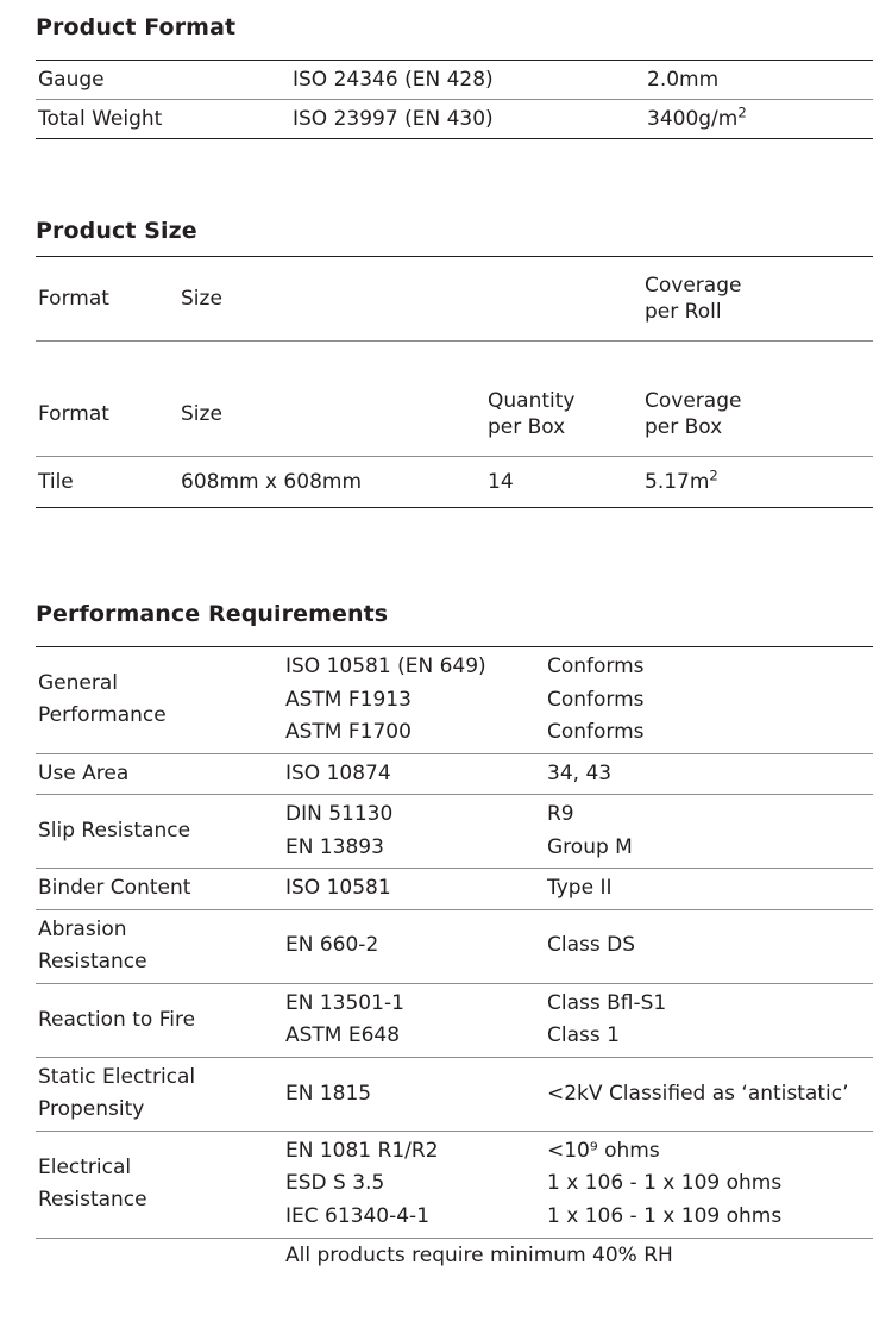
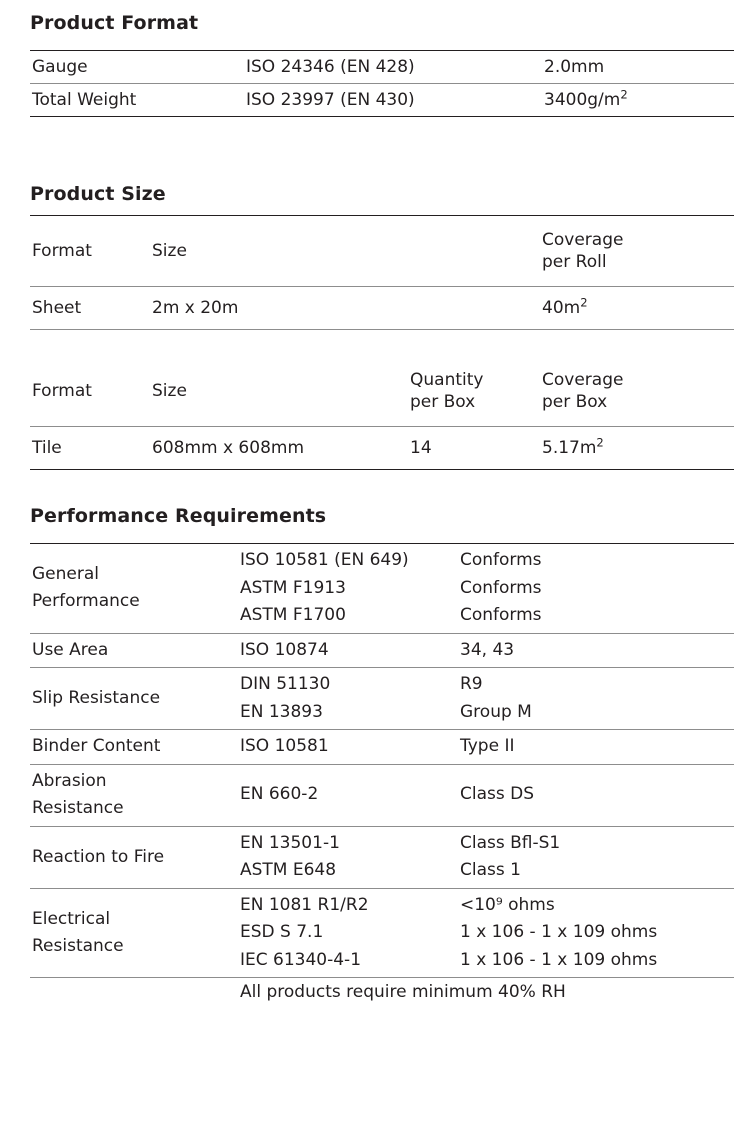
  Product Format
  Gauge	ISO 24346 (EN 428)	2.0mm
  Total Weight	ISO 23997 (EN 430)	3400g/m2
  Product Size
  Format	Size		Coverage per Roll
+ Sheet	2m x 20m		40m2
  Format	Size	Quantity per Box	Coverage per Box
  Tile	608mm x 608mm	14	5.17m2
  Performance Requirements
  GeneralPerformance	ISO 10581 (EN 649)ASTM F1913ASTM F1700	ConformsConformsConforms
  Use Area	ISO 10874	34, 43
  Slip Resistance	DIN 51130EN 13893	R9Group M
  Binder Content	ISO 10581	Type II
  AbrasionResistance	EN 660-2	Class DS
  Reaction to Fire	EN 13501-1ASTM E648	Class Bfl-S1Class 1
- Static ElectricalPropensity	EN 1815	<2kV Classified as ‘antistatic’
- ElectricalResistance	EN 1081 R1/R2ESD S 3.5IEC 61340-4-1	<10⁹ ohms1 x 106 - 1 x 109 ohms1 x 106 - 1 x 109 ohms
+ ElectricalResistance	EN 1081 R1/R2ESD S 7.1IEC 61340-4-1	<10⁹ ohms1 x 106 - 1 x 109 ohms1 x 106 - 1 x 109 ohms
  	All products require minimum 40% RH
